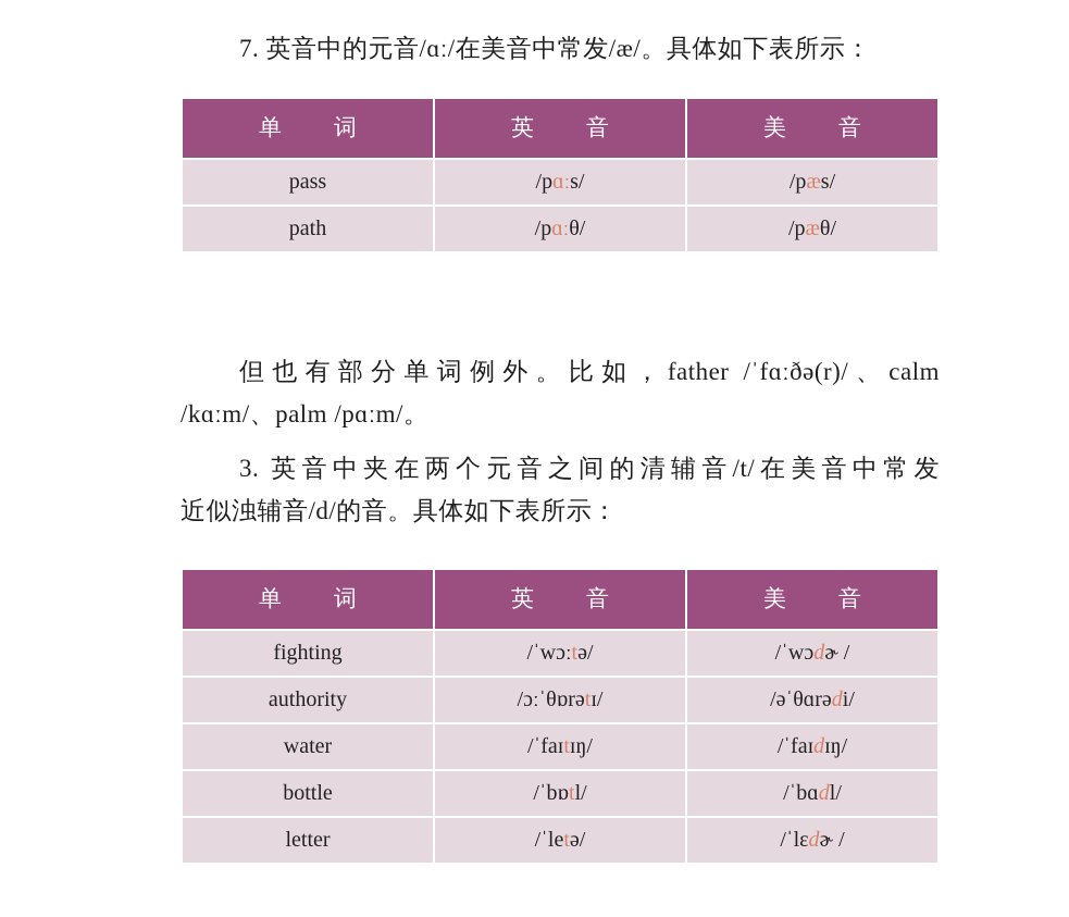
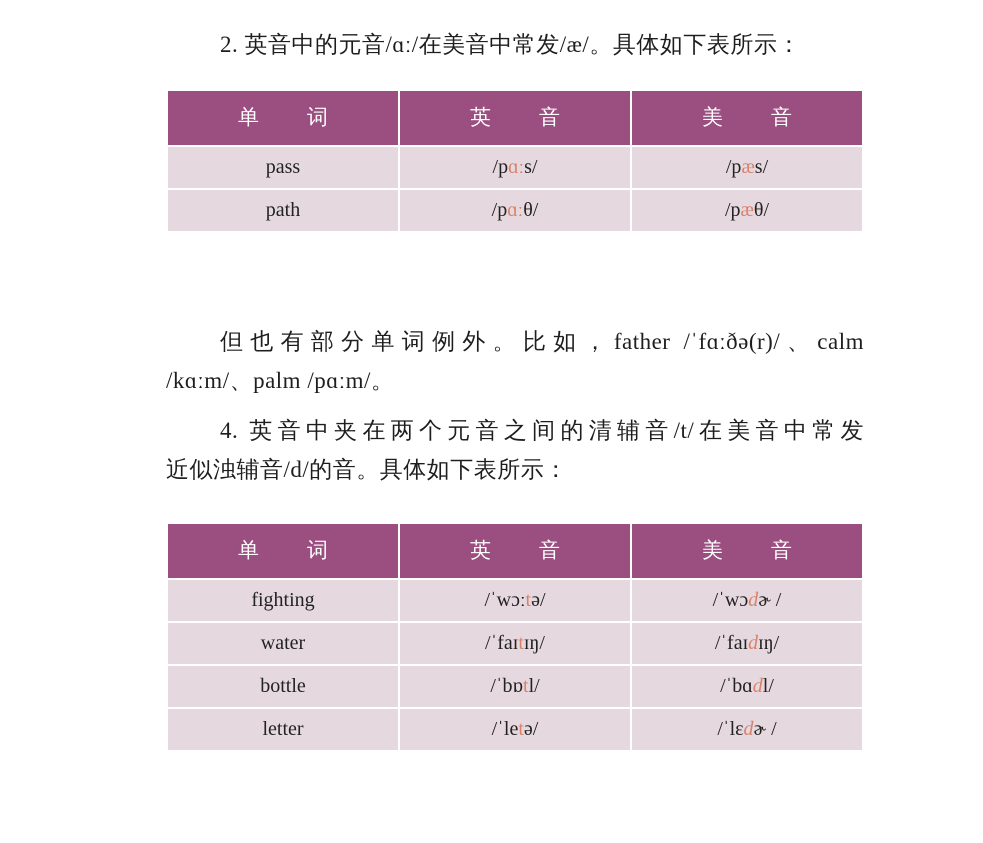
- 7. 英音中的元音/ɑː/在美音中常发/æ/。具体如下表所示：
+ 2. 英音中的元音/ɑː/在美音中常发/æ/。具体如下表所示：
  单 词	英 音	美 音
  pass	/pɑːs/	/pæs/
  path	/pɑːθ/	/pæθ/
  但也有部分单词例外。比如，father /ˈfɑːðə(r)/、calm
  /kɑːm/、palm /pɑːm/。
- 3. 英音中夹在两个元音之间的清辅音/t/在美音中常发
+ 4. 英音中夹在两个元音之间的清辅音/t/在美音中常发
  近似浊辅音/d/的音。具体如下表所示：
  单 词	英 音	美 音
  fighting	/ˈwɔːtə/	/ˈwɔdɚ /
- authority	/ɔːˈθɒrətɪ/	/əˈθɑrədi/
  water	/ˈfaɪtɪŋ/	/ˈfaɪdɪŋ/
  bottle	/ˈbɒtl/	/ˈbɑdl/
  letter	/ˈletə/	/ˈlɛdɚ /
